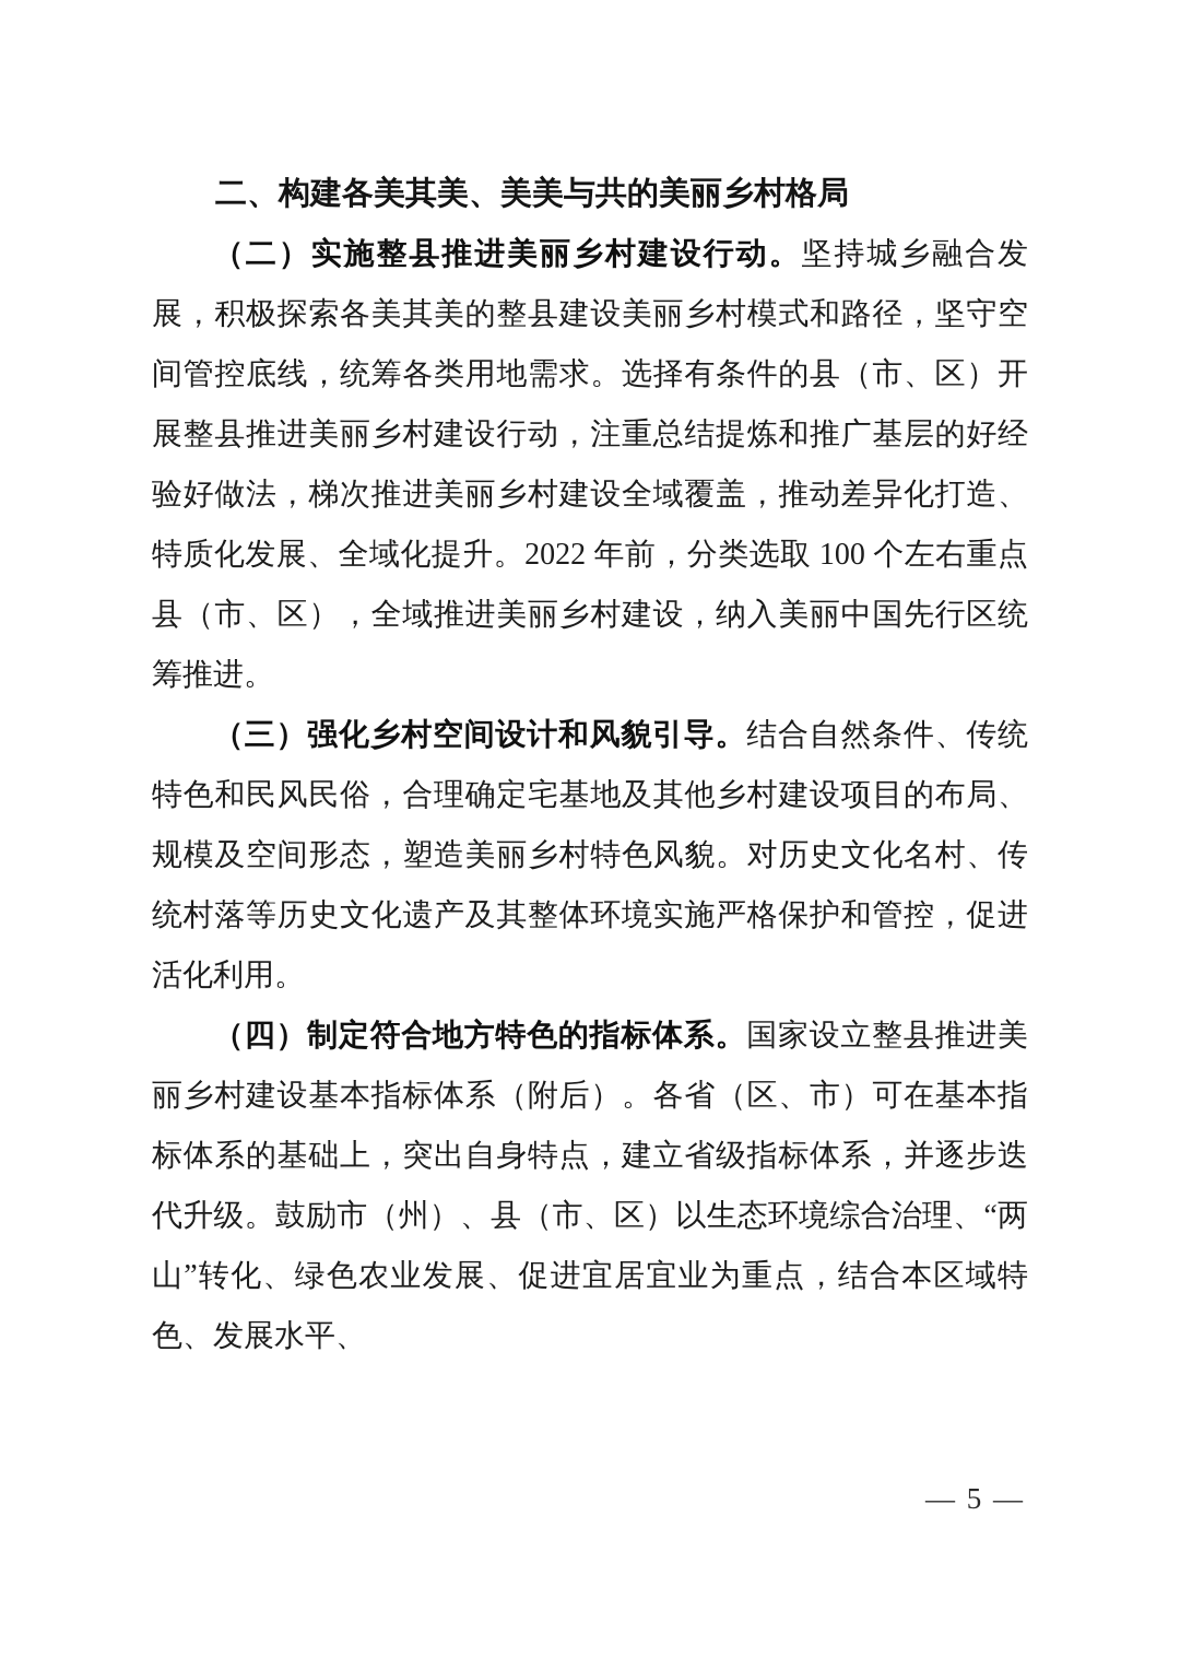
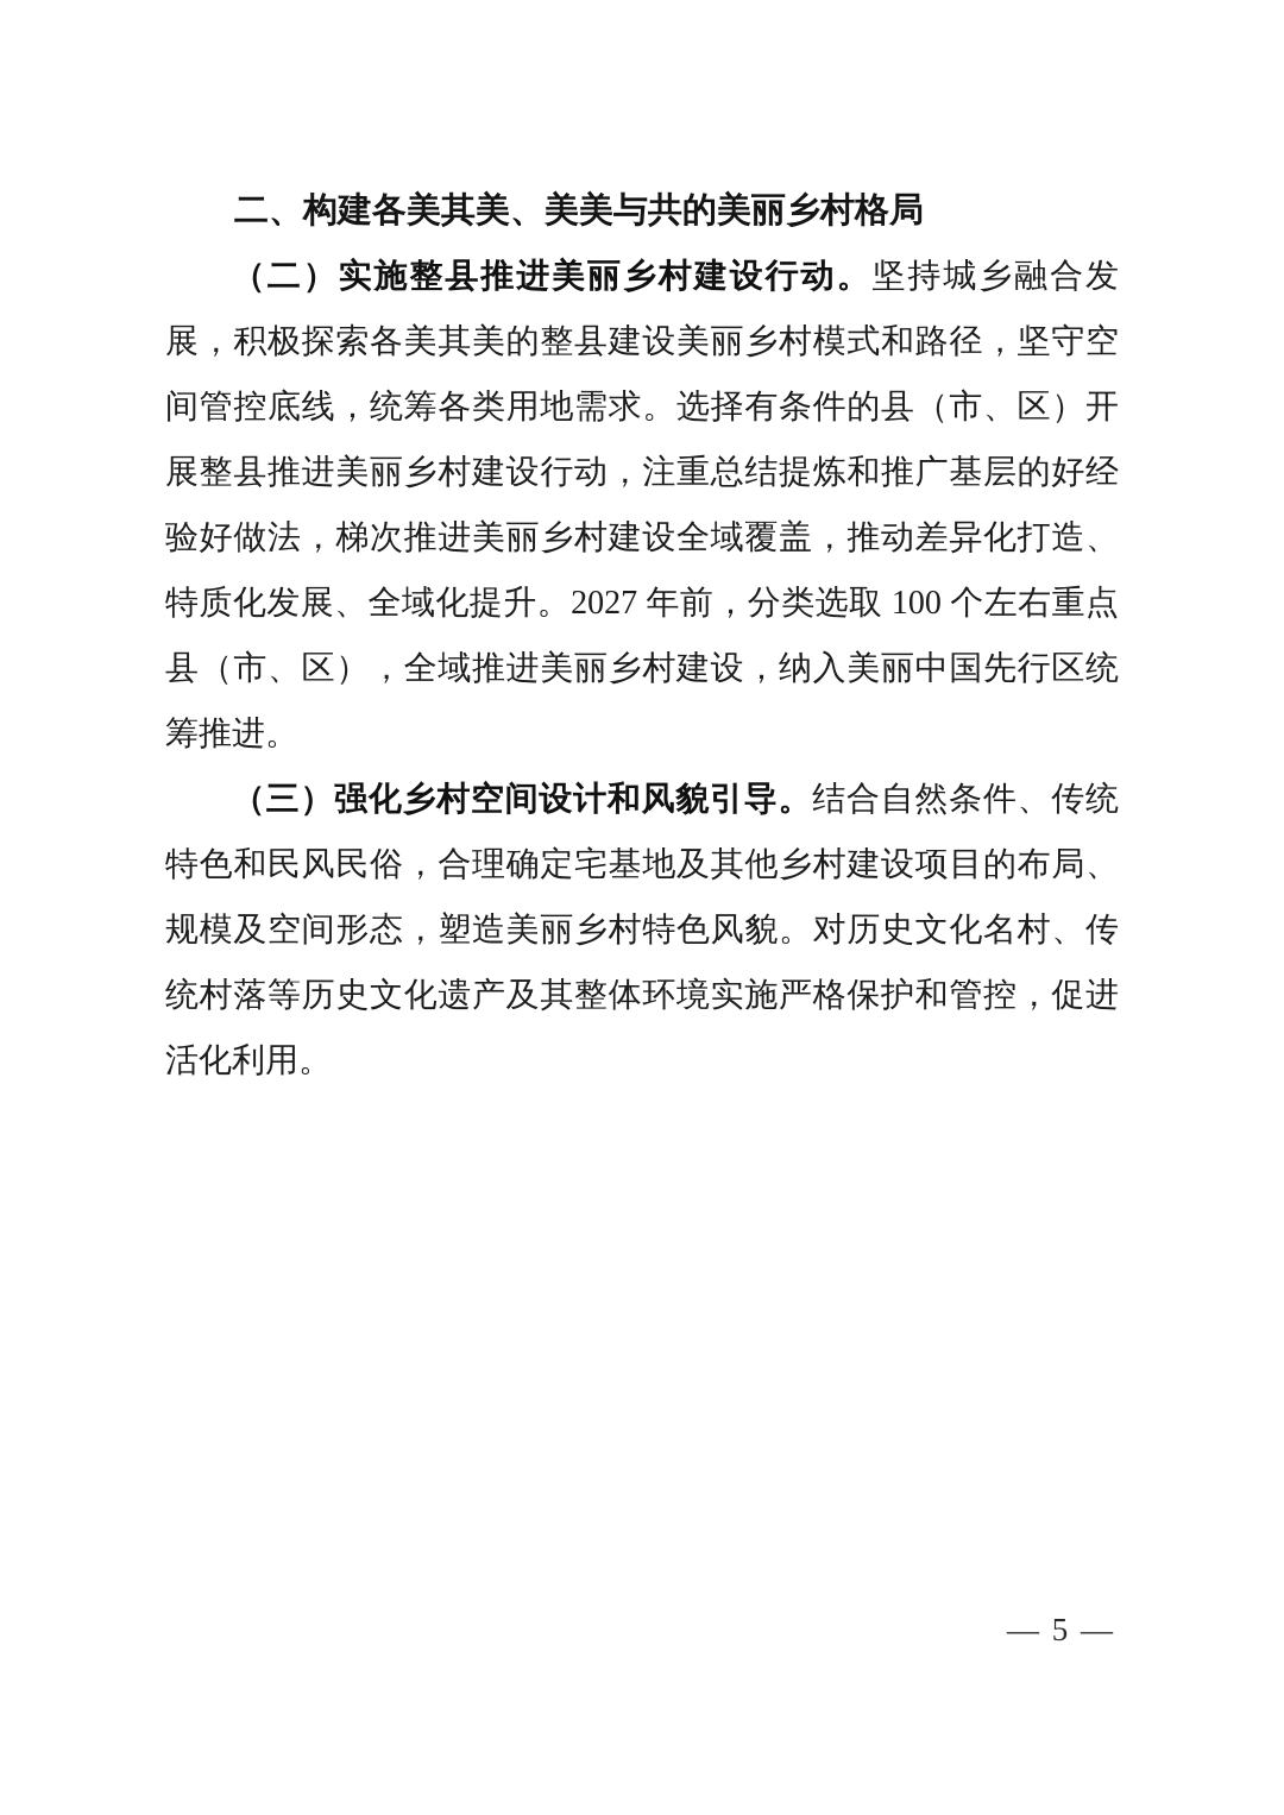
  二、构建各美其美、美美与共的美丽乡村格局
- （二）实施整县推进美丽乡村建设行动。坚持城乡融合发展，积极探索各美其美的整县建设美丽乡村模式和路径，坚守空间管控底线，统筹各类用地需求。选择有条件的县（市、区）开展整县推进美丽乡村建设行动，注重总结提炼和推广基层的好经验好做法，梯次推进美丽乡村建设全域覆盖，推动差异化打造、特质化发展、全域化提升。2022 年前，分类选取 100 个左右重点县（市、区），全域推进美丽乡村建设，纳入美丽中国先行区统筹推进。
+ （二）实施整县推进美丽乡村建设行动。坚持城乡融合发展，积极探索各美其美的整县建设美丽乡村模式和路径，坚守空间管控底线，统筹各类用地需求。选择有条件的县（市、区）开展整县推进美丽乡村建设行动，注重总结提炼和推广基层的好经验好做法，梯次推进美丽乡村建设全域覆盖，推动差异化打造、特质化发展、全域化提升。2027 年前，分类选取 100 个左右重点县（市、区），全域推进美丽乡村建设，纳入美丽中国先行区统筹推进。
  （三）强化乡村空间设计和风貌引导。结合自然条件、传统特色和民风民俗，合理确定宅基地及其他乡村建设项目的布局、规模及空间形态，塑造美丽乡村特色风貌。对历史文化名村、传统村落等历史文化遗产及其整体环境实施严格保护和管控，促进活化利用。
- （四）制定符合地方特色的指标体系。国家设立整县推进美丽乡村建设基本指标体系（附后）。各省（区、市）可在基本指标体系的基础上，突出自身特点，建立省级指标体系，并逐步迭代升级。鼓励市（州）、县（市、区）以生态环境综合治理、“两山”转化、绿色农业发展、促进宜居宜业为重点，结合本区域特色、发展水平、
  — 5 —
